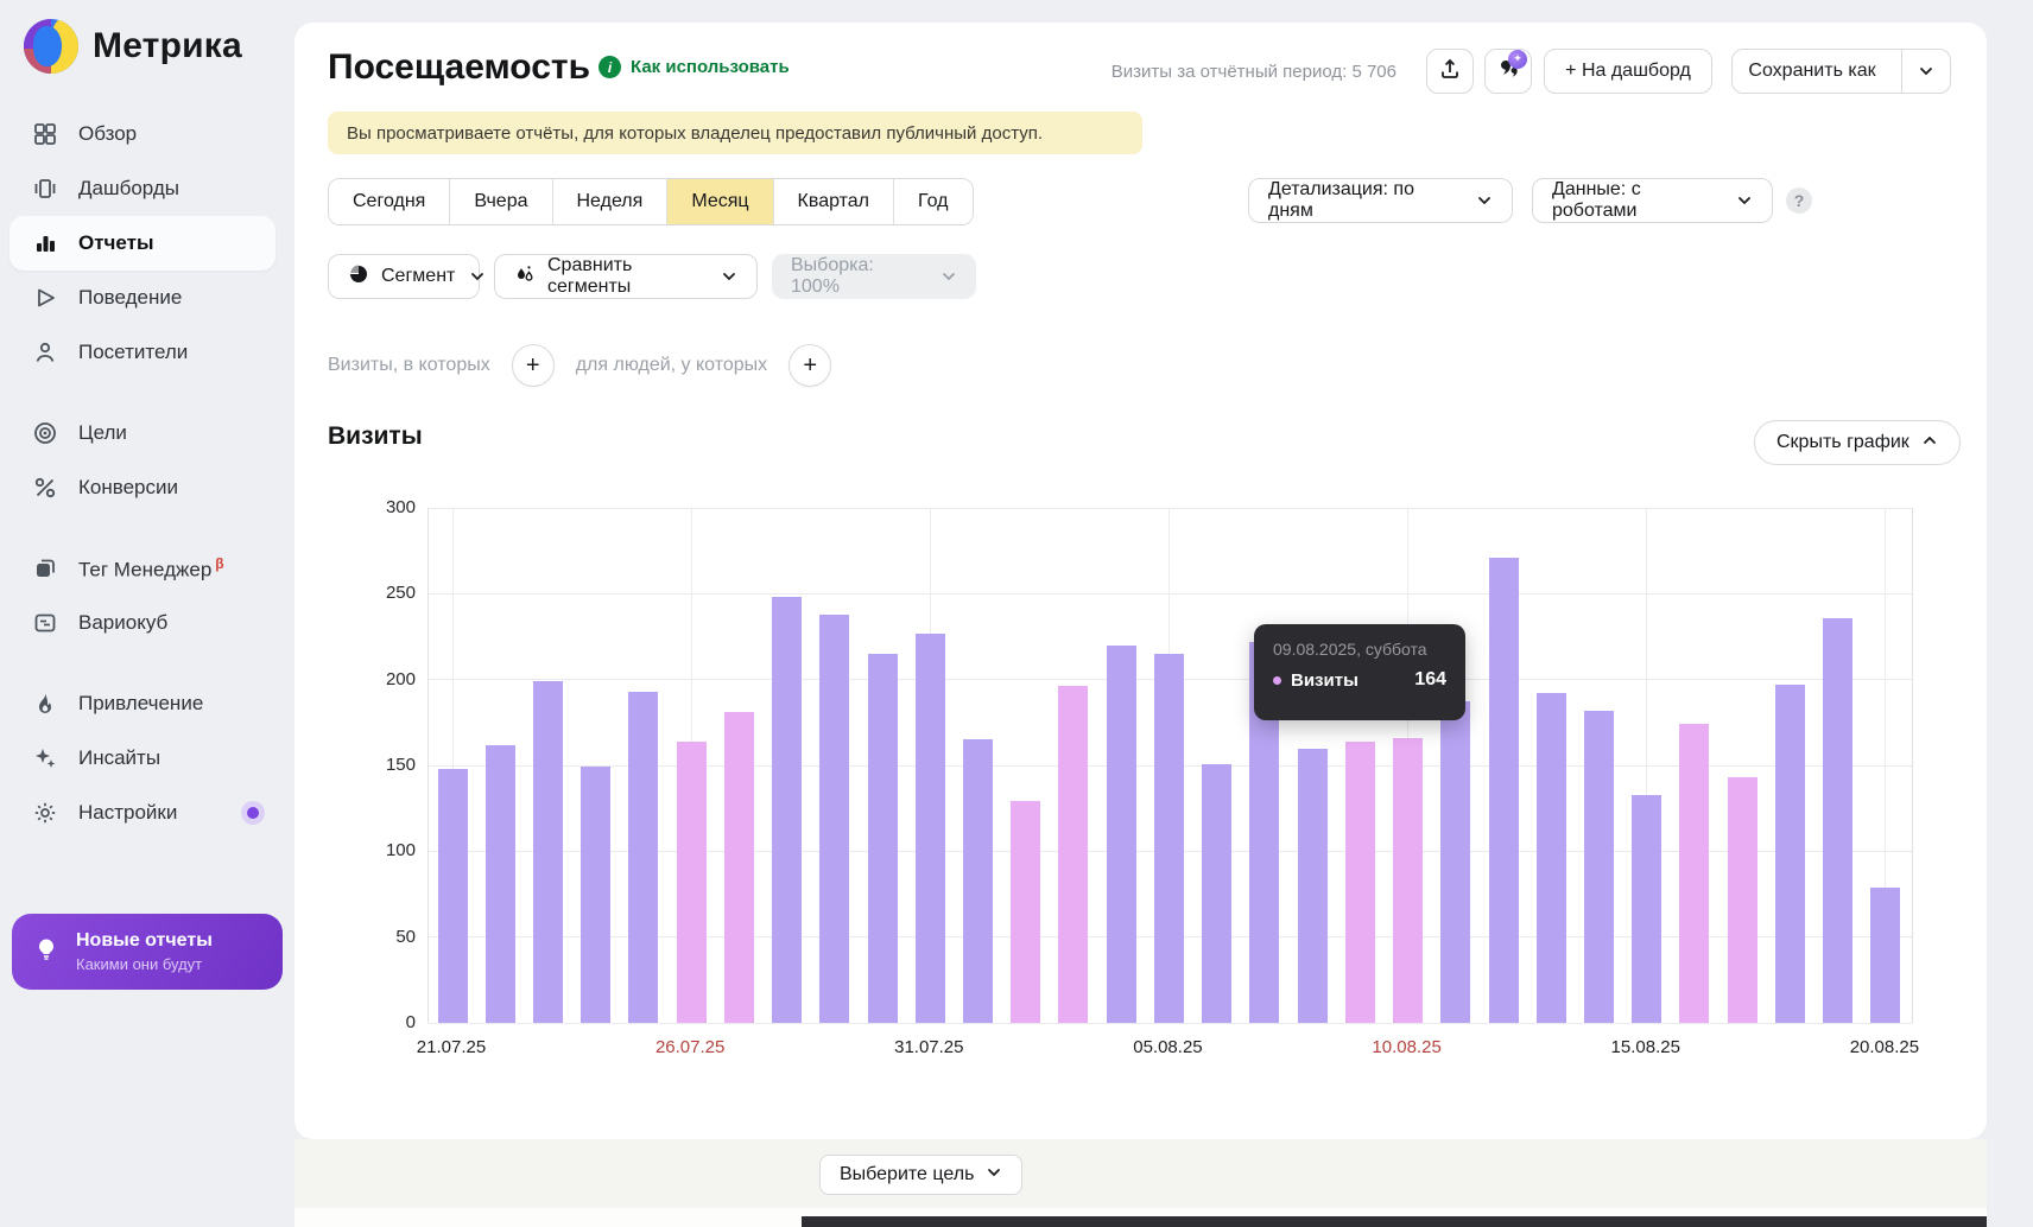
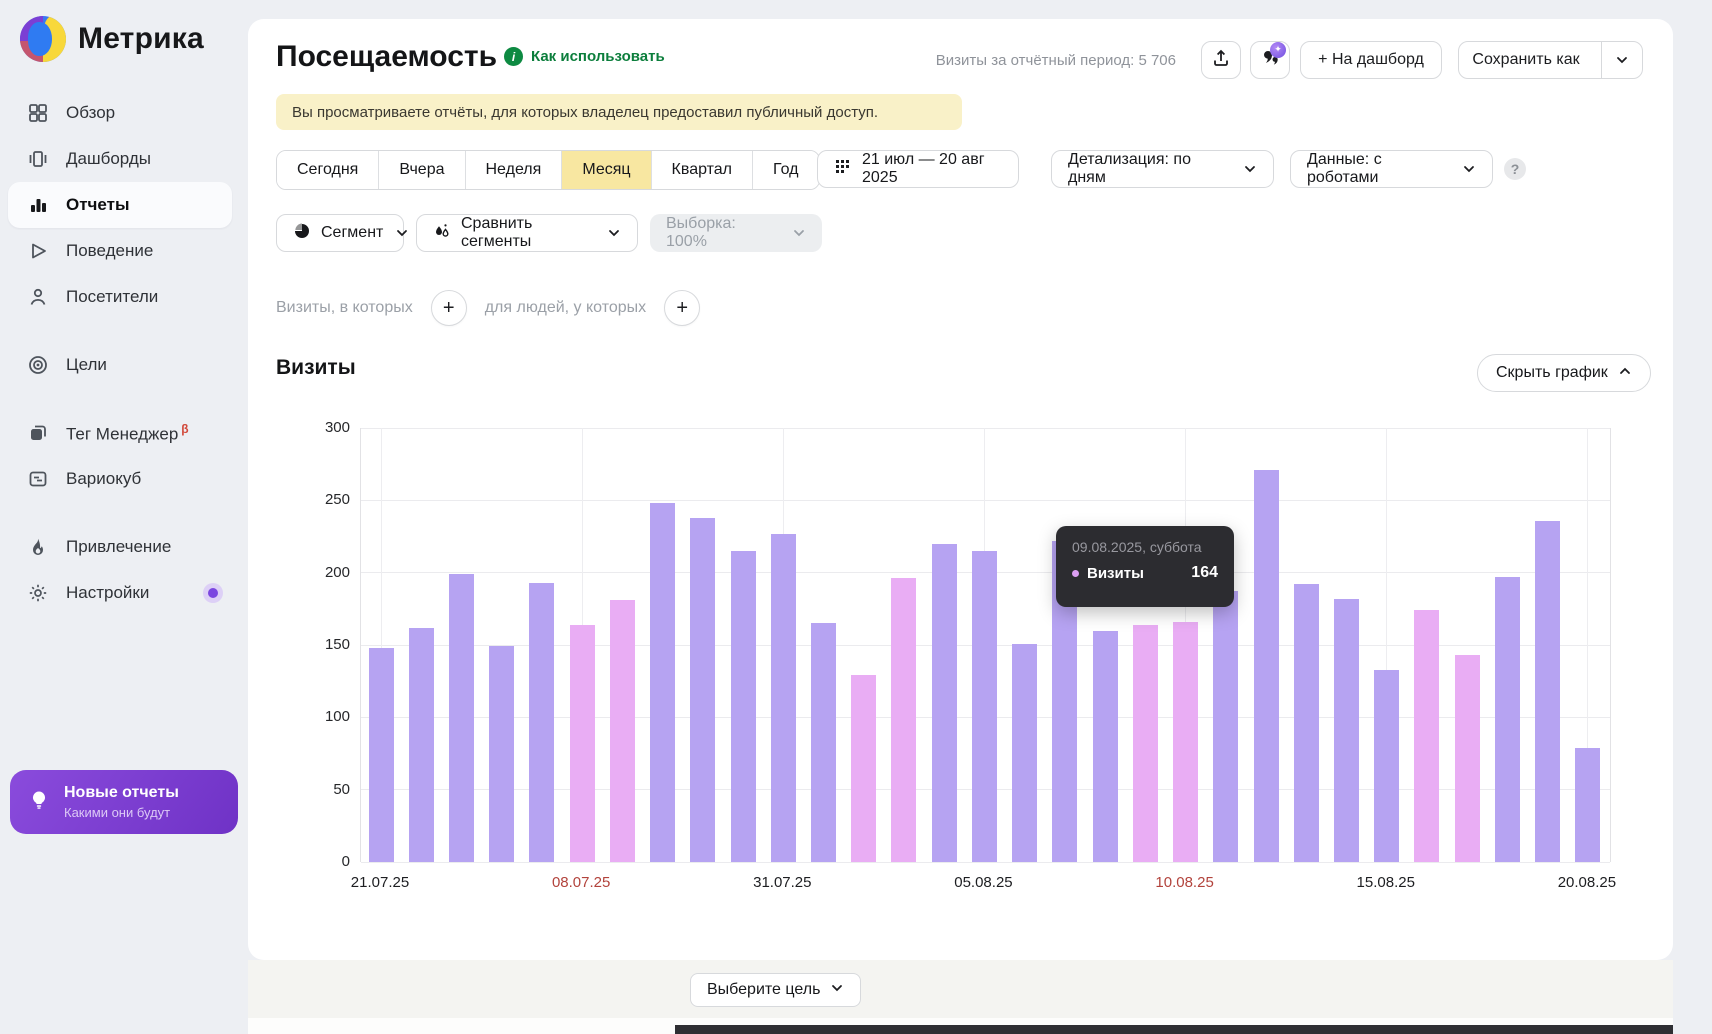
  Метрика
  Обзор
  Дашборды
  Отчеты
  Поведение
  Посетители
  Цели
- Конверсии
  Тег Менеджер β
  Вариокуб
  Привлечение
- Инсайты
  Настройки
  Новые отчеты
  Какими они будут
  Посещаемость
  i
  Как использовать
  Визиты за отчётный период: 5 706
  ✦
  + На дашборд
  Сохранить как
  Вы просматриваете отчёты, для которых владелец предоставил публичный доступ.
  Сегодня
  Вчера
  Неделя
  Месяц
  Квартал
  Год
+ 21 июл — 20 авг 2025
  Детализация: по дням
  Данные: с роботами
  ?
  Сегмент
  Сравнить сегменты
  Выборка: 100%
  Визиты, в которых
  +
  для людей, у которых
  +
  Визиты
  Скрыть график
  0
  50
  100
  150
  200
  250
  300
  21.07.25
- 26.07.25
+ 08.07.25
  31.07.25
  05.08.25
  10.08.25
  15.08.25
  20.08.25
  09.08.2025, суббота
  Визиты
  164
  Выберите цель
